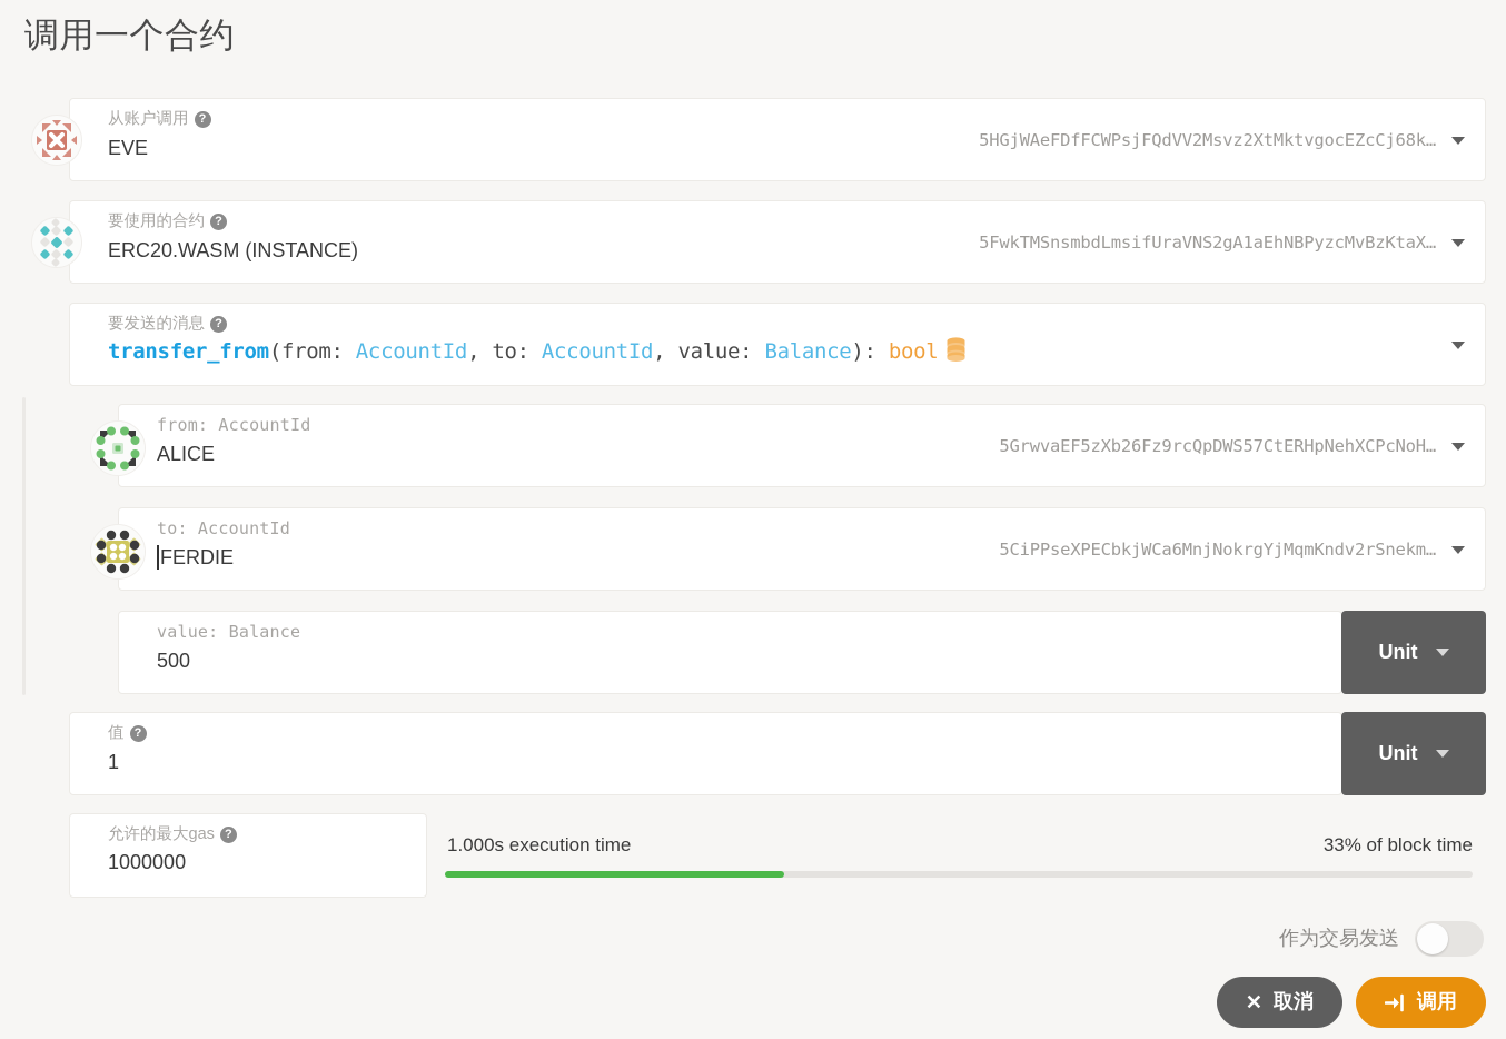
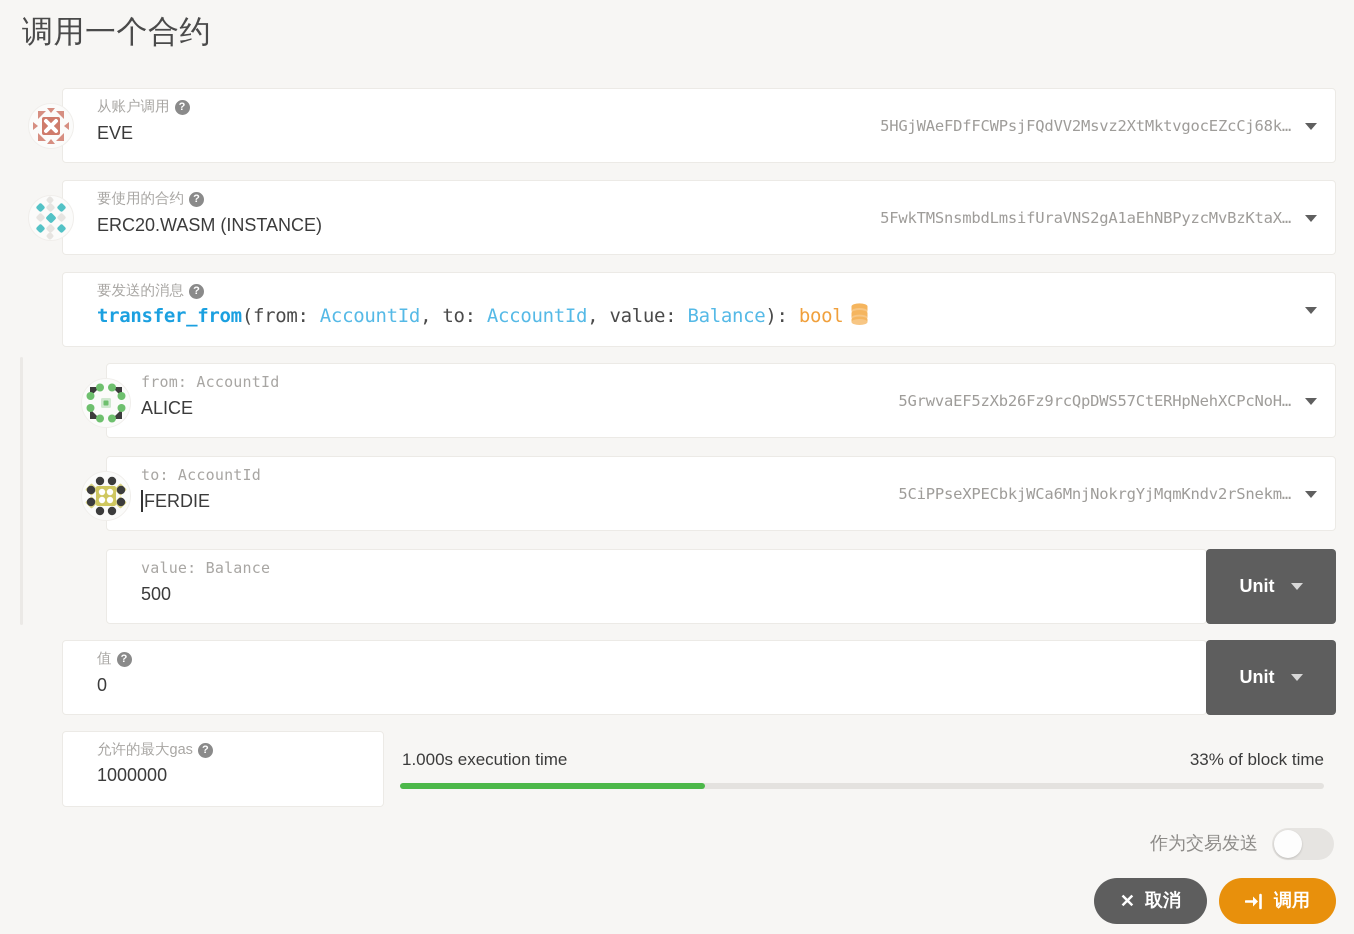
  调用一个合约
  从账户调用
  ?
  EVE
  5HGjWAeFDfFCWPsjFQdVV2Msvz2XtMktvgocEZcCj68k…
  要使用的合约
  ?
  ERC20.WASM (INSTANCE)
  5FwkTMSnsmbdLmsifUraVNS2gA1aEhNBPyzcMvBzKtaX…
  要发送的消息
  ?
  transfer_from(from: AccountId, to: AccountId, value: Balance): bool
  from: AccountId
  ALICE
  5GrwvaEF5zXb26Fz9rcQpDWS57CtERHpNehXCPcNoH…
  to: AccountId
  FERDIE
  5CiPPseXPECbkjWCa6MnjNokrgYjMqmKndv2rSnekm…
  value: Balance
  500
  Unit
  值
  ?
- 1
+ 0
  Unit
  允许的最大gas
  ?
  1000000
  1.000s execution time
  33% of block time
  作为交易发送
  ✕
  取消
  调用
